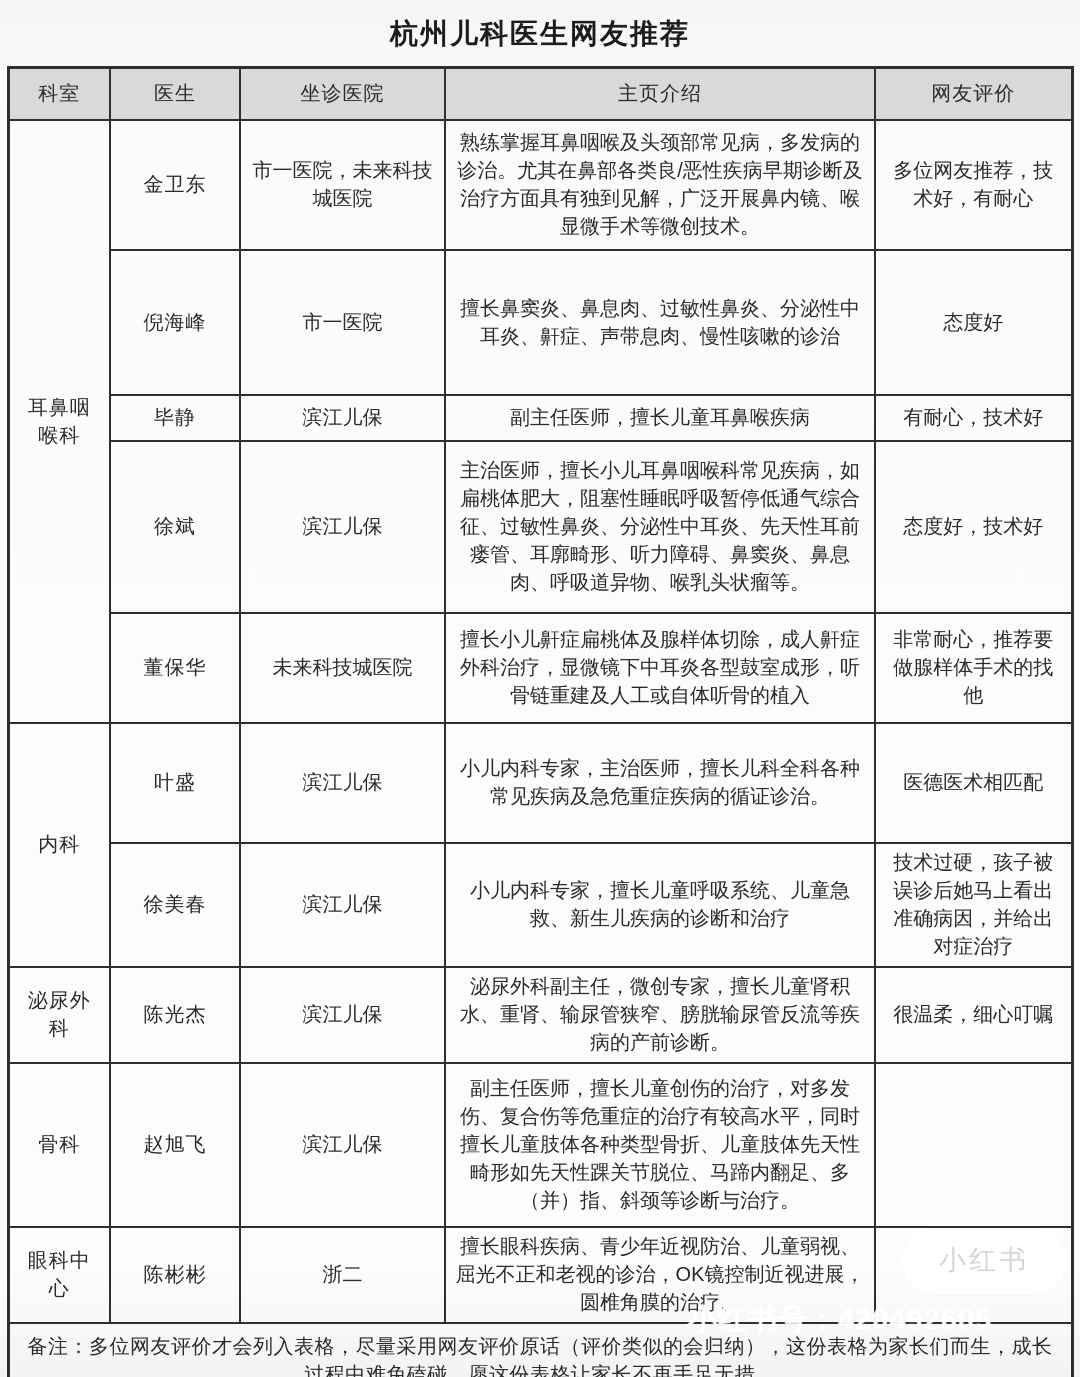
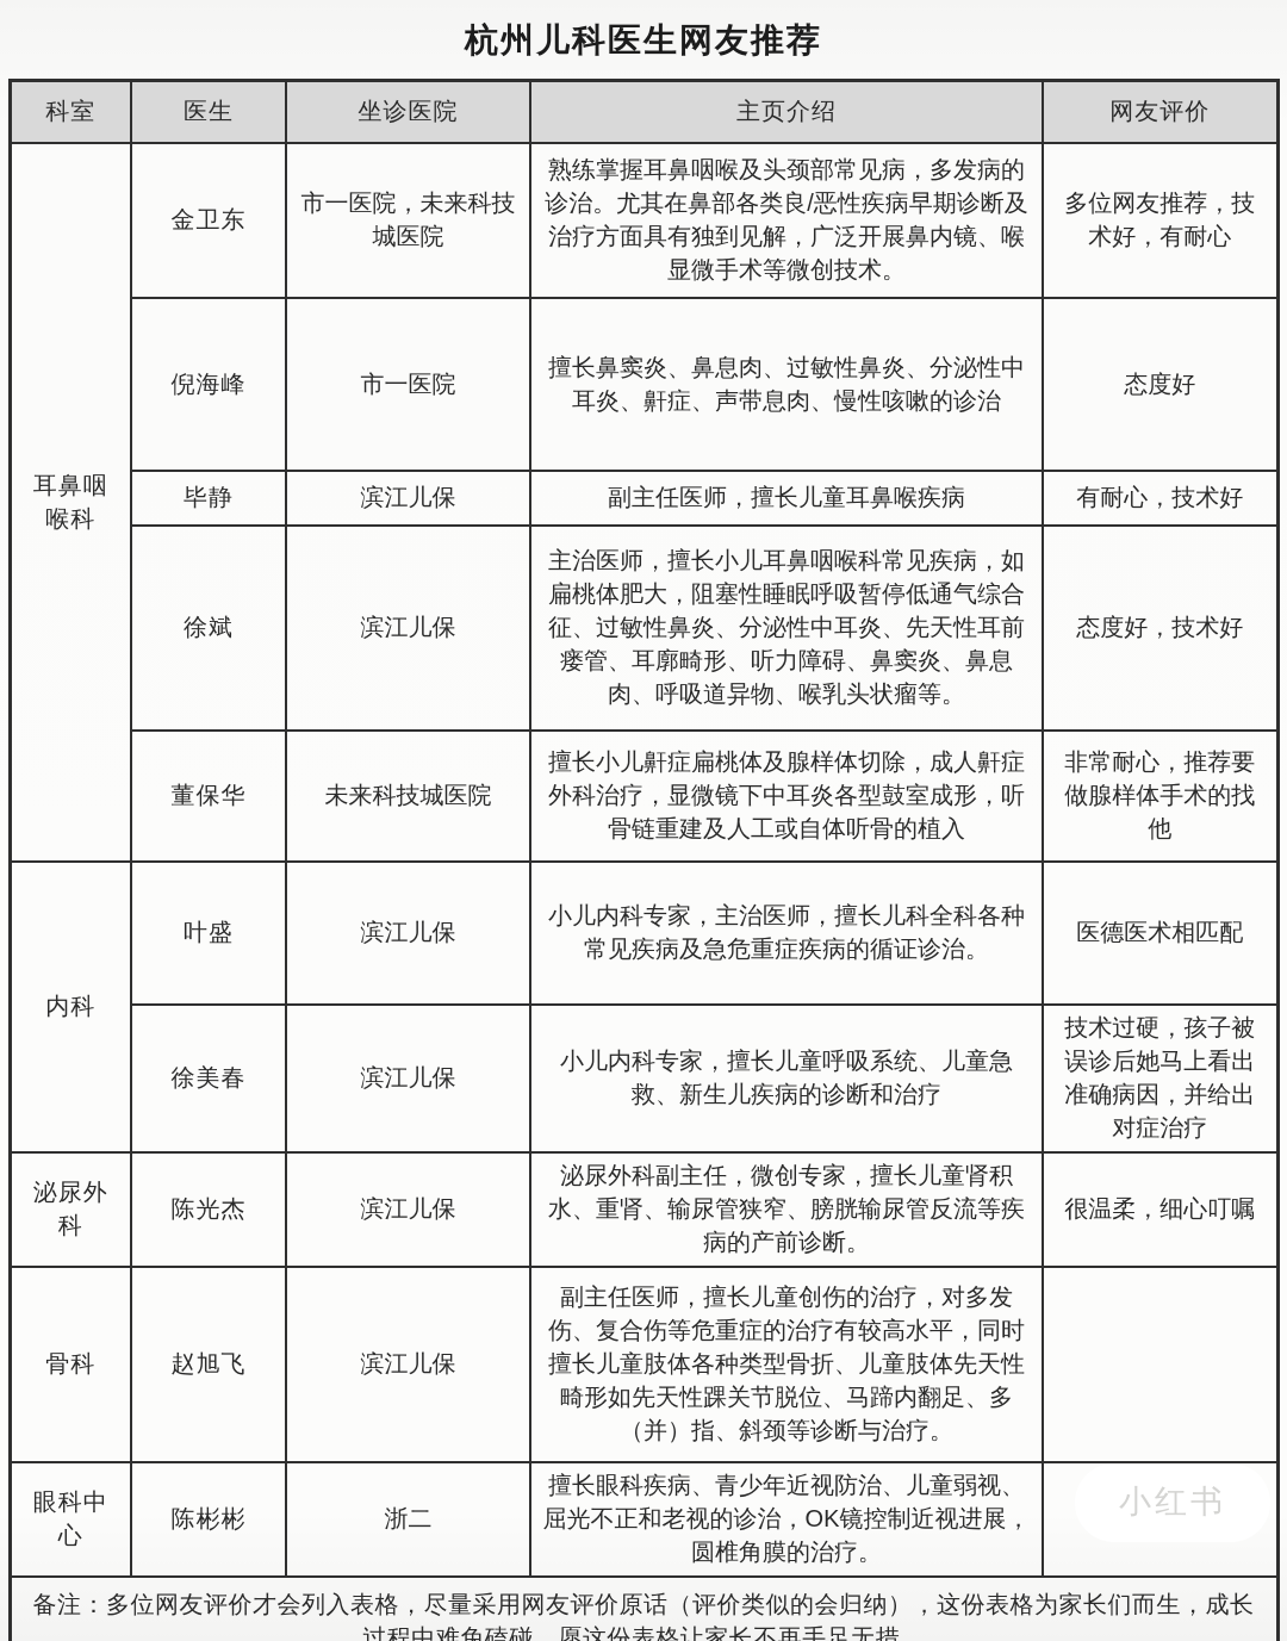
  杭州儿科医生网友推荐
  科室	医生	坐诊医院	主页介绍	网友评价
  耳鼻咽喉科	金卫东	市一医院，未来科技城医院	熟练掌握耳鼻咽喉及头颈部常见病，多发病的诊治。尤其在鼻部各类良/恶性疾病早期诊断及治疗方面具有独到见解，广泛开展鼻内镜、喉显微手术等微创技术。	多位网友推荐，技术好，有耐心
  倪海峰	市一医院	擅长鼻窦炎、鼻息肉、过敏性鼻炎、分泌性中耳炎、鼾症、声带息肉、慢性咳嗽的诊治	态度好
  毕静	滨江儿保	副主任医师，擅长儿童耳鼻喉疾病	有耐心，技术好
  徐斌	滨江儿保	主治医师，擅长小儿耳鼻咽喉科常见疾病，如扁桃体肥大，阻塞性睡眠呼吸暂停低通气综合征、过敏性鼻炎、分泌性中耳炎、先天性耳前瘘管、耳廓畸形、听力障碍、鼻窦炎、鼻息肉、呼吸道异物、喉乳头状瘤等。	态度好，技术好
  董保华	未来科技城医院	擅长小儿鼾症扁桃体及腺样体切除，成人鼾症外科治疗，显微镜下中耳炎各型鼓室成形，听骨链重建及人工或自体听骨的植入	非常耐心，推荐要做腺样体手术的找他
  内科	叶盛	滨江儿保	小儿内科专家，主治医师，擅长儿科全科各种常见疾病及急危重症疾病的循证诊治。	医德医术相匹配
  徐美春	滨江儿保	小儿内科专家，擅长儿童呼吸系统、儿童急救、新生儿疾病的诊断和治疗	技术过硬，孩子被误诊后她马上看出准确病因，并给出对症治疗
  泌尿外科	陈光杰	滨江儿保	泌尿外科副主任，微创专家，擅长儿童肾积水、重肾、输尿管狭窄、膀胱输尿管反流等疾病的产前诊断。	很温柔，细心叮嘱
  骨科	赵旭飞	滨江儿保	副主任医师，擅长儿童创伤的治疗，对多发伤、复合伤等危重症的治疗有较高水平，同时擅长儿童肢体各种类型骨折、儿童肢体先天性畸形如先天性踝关节脱位、马蹄内翻足、多（并）指、斜颈等诊断与治疗。
  眼科中心	陈彬彬	浙二	擅长眼科疾病、青少年近视防治、儿童弱视、屈光不正和老视的诊治，OK镜控制近视进展，圆椎角膜的治疗。
  备注：多位网友评价才会列入表格，尽量采用网友评价原话（评价类似的会归纳），这份表格为家长们而生，成长过程中难免磕碰，愿这份表格让家长不再手足无措。
  小红书
- 小红书号：420492605
